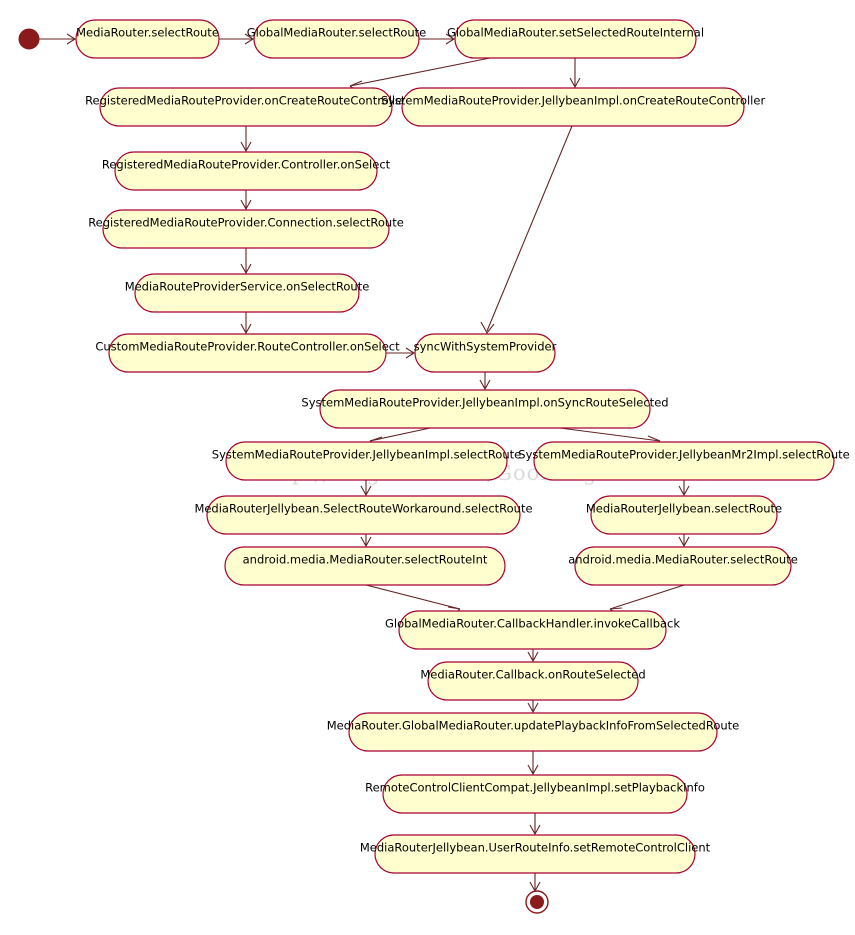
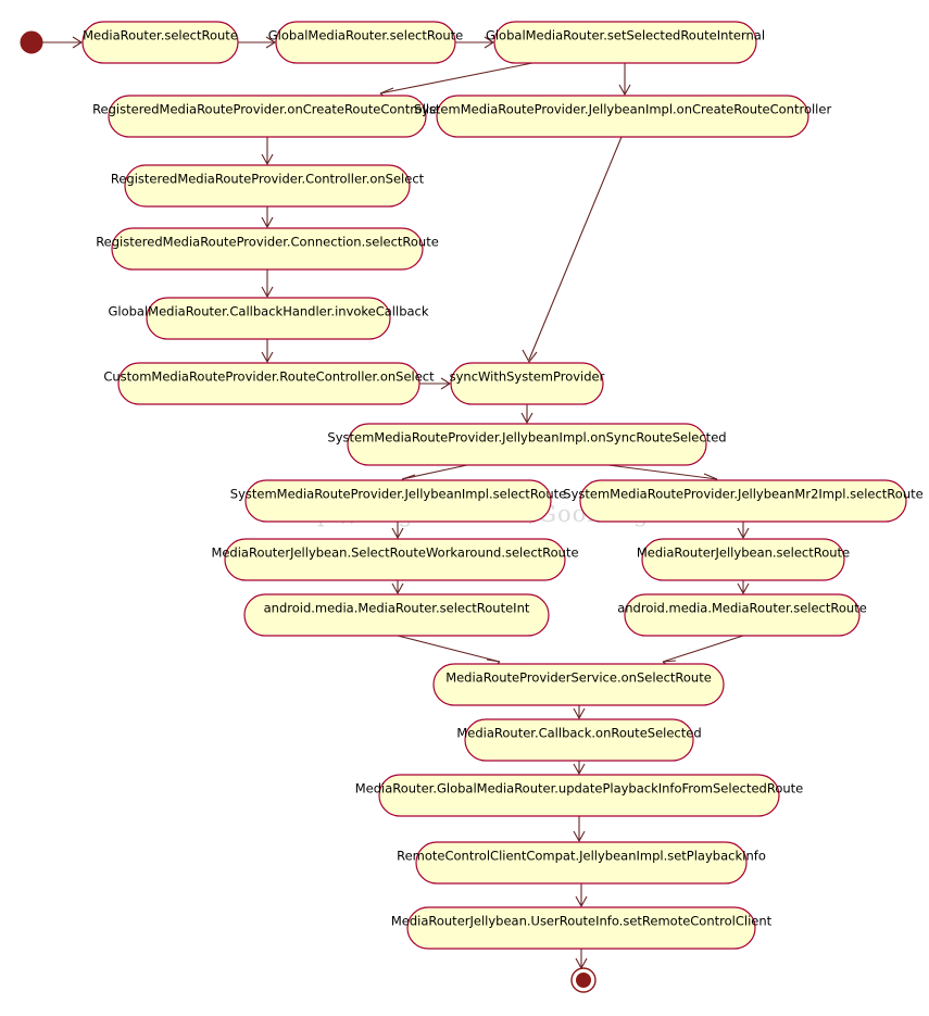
  MediaRouter.selectRoute
  GlobalMediaRouter.selectRoute
  GlobalMediaRouter.setSelectedRouteInternal
  RegisteredMediaRouteProvider.onCreateRouteControlle
  SystemMediaRouteProvider.JellybeanImpl.onCreateRouteController
  RegisteredMediaRouteProvider.Controller.onSelect
  RegisteredMediaRouteProvider.Connection.selectRoute
- MediaRouteProviderService.onSelectRoute
+ GlobalMediaRouter.CallbackHandler.invokeCallback
  CustomMediaRouteProvider.RouteController.onSelect
  syncWithSystemProvider
  SystemMediaRouteProvider.JellybeanImpl.onSyncRouteSelected
  SystemMediaRouteProvider.JellybeanImpl.selectRoute
  SystemMediaRouteProvider.JellybeanMr2Impl.selectRoute
  MediaRouterJellybean.SelectRouteWorkaround.selectRoute
  MediaRouterJellybean.selectRoute
  android.media.MediaRouter.selectRouteInt
  android.media.MediaRouter.selectRoute
- GlobalMediaRouter.CallbackHandler.invokeCallback
+ MediaRouteProviderService.onSelectRoute
  MediaRouter.Callback.onRouteSelected
  MediaRouter.GlobalMediaRouter.updatePlaybackInfoFromSelectedRoute
  RemoteControlClientCompat.JellybeanImpl.setPlaybackInfo
  MediaRouterJellybean.UserRouteInfo.setRemoteControlClient
